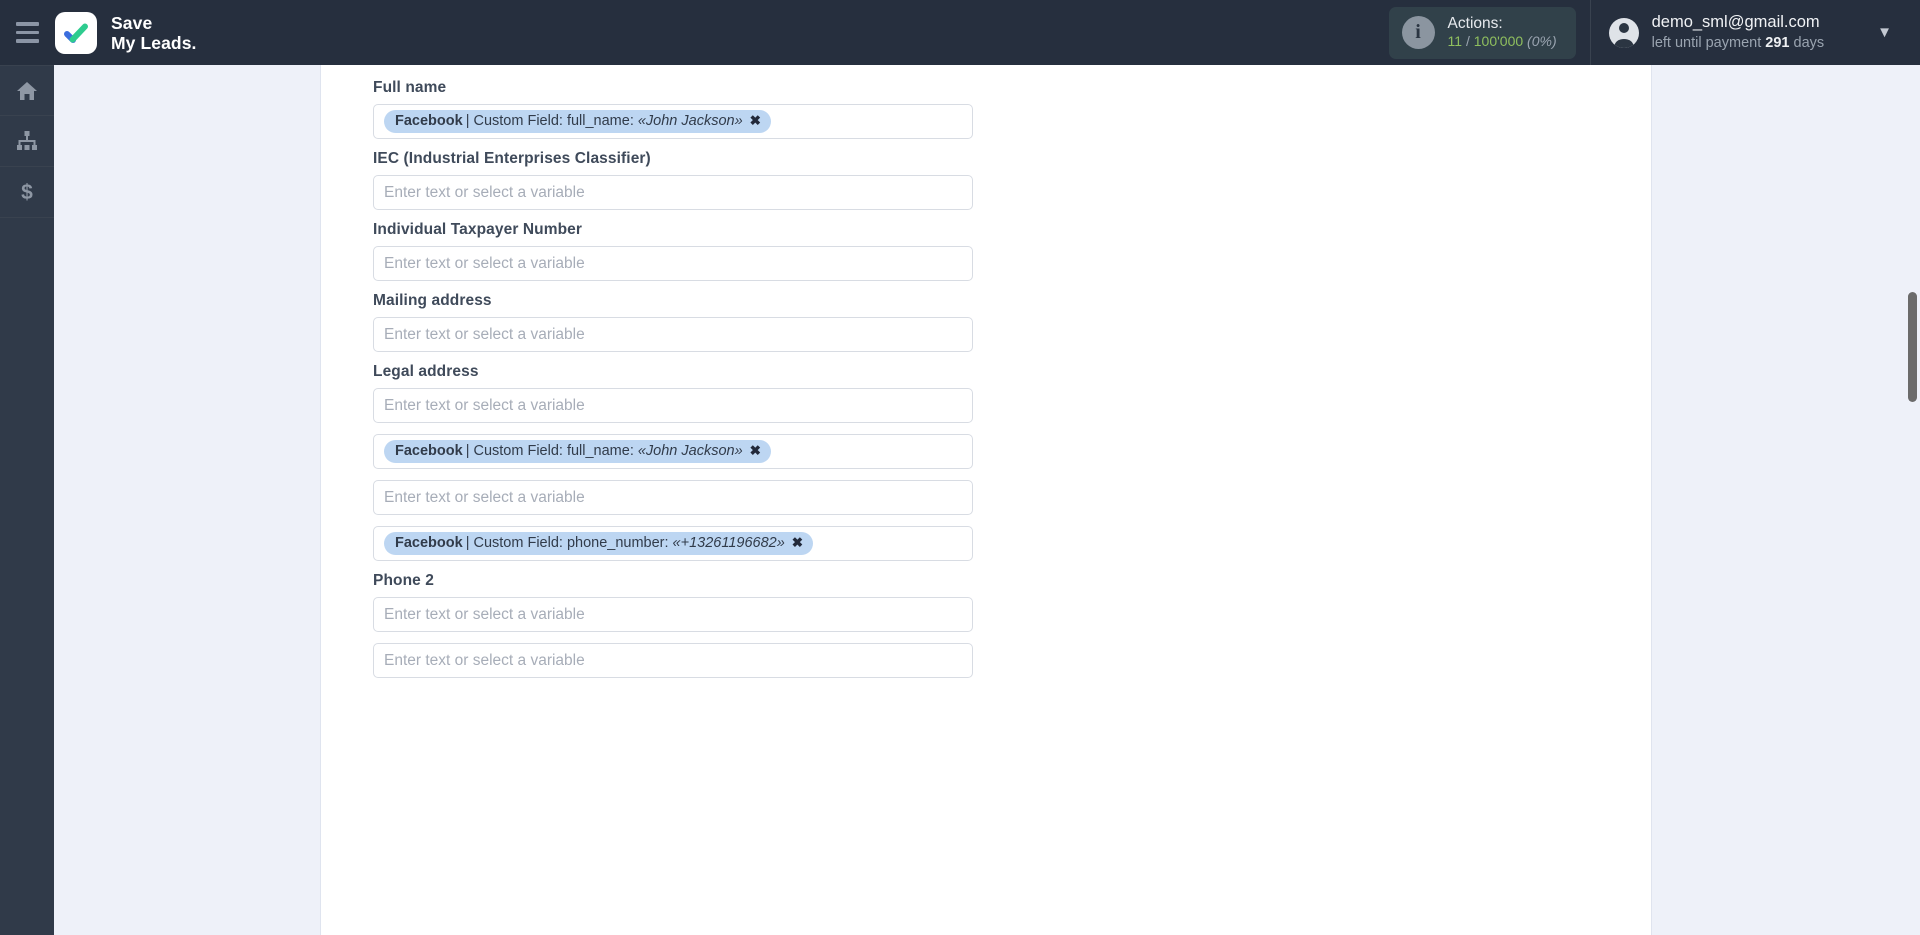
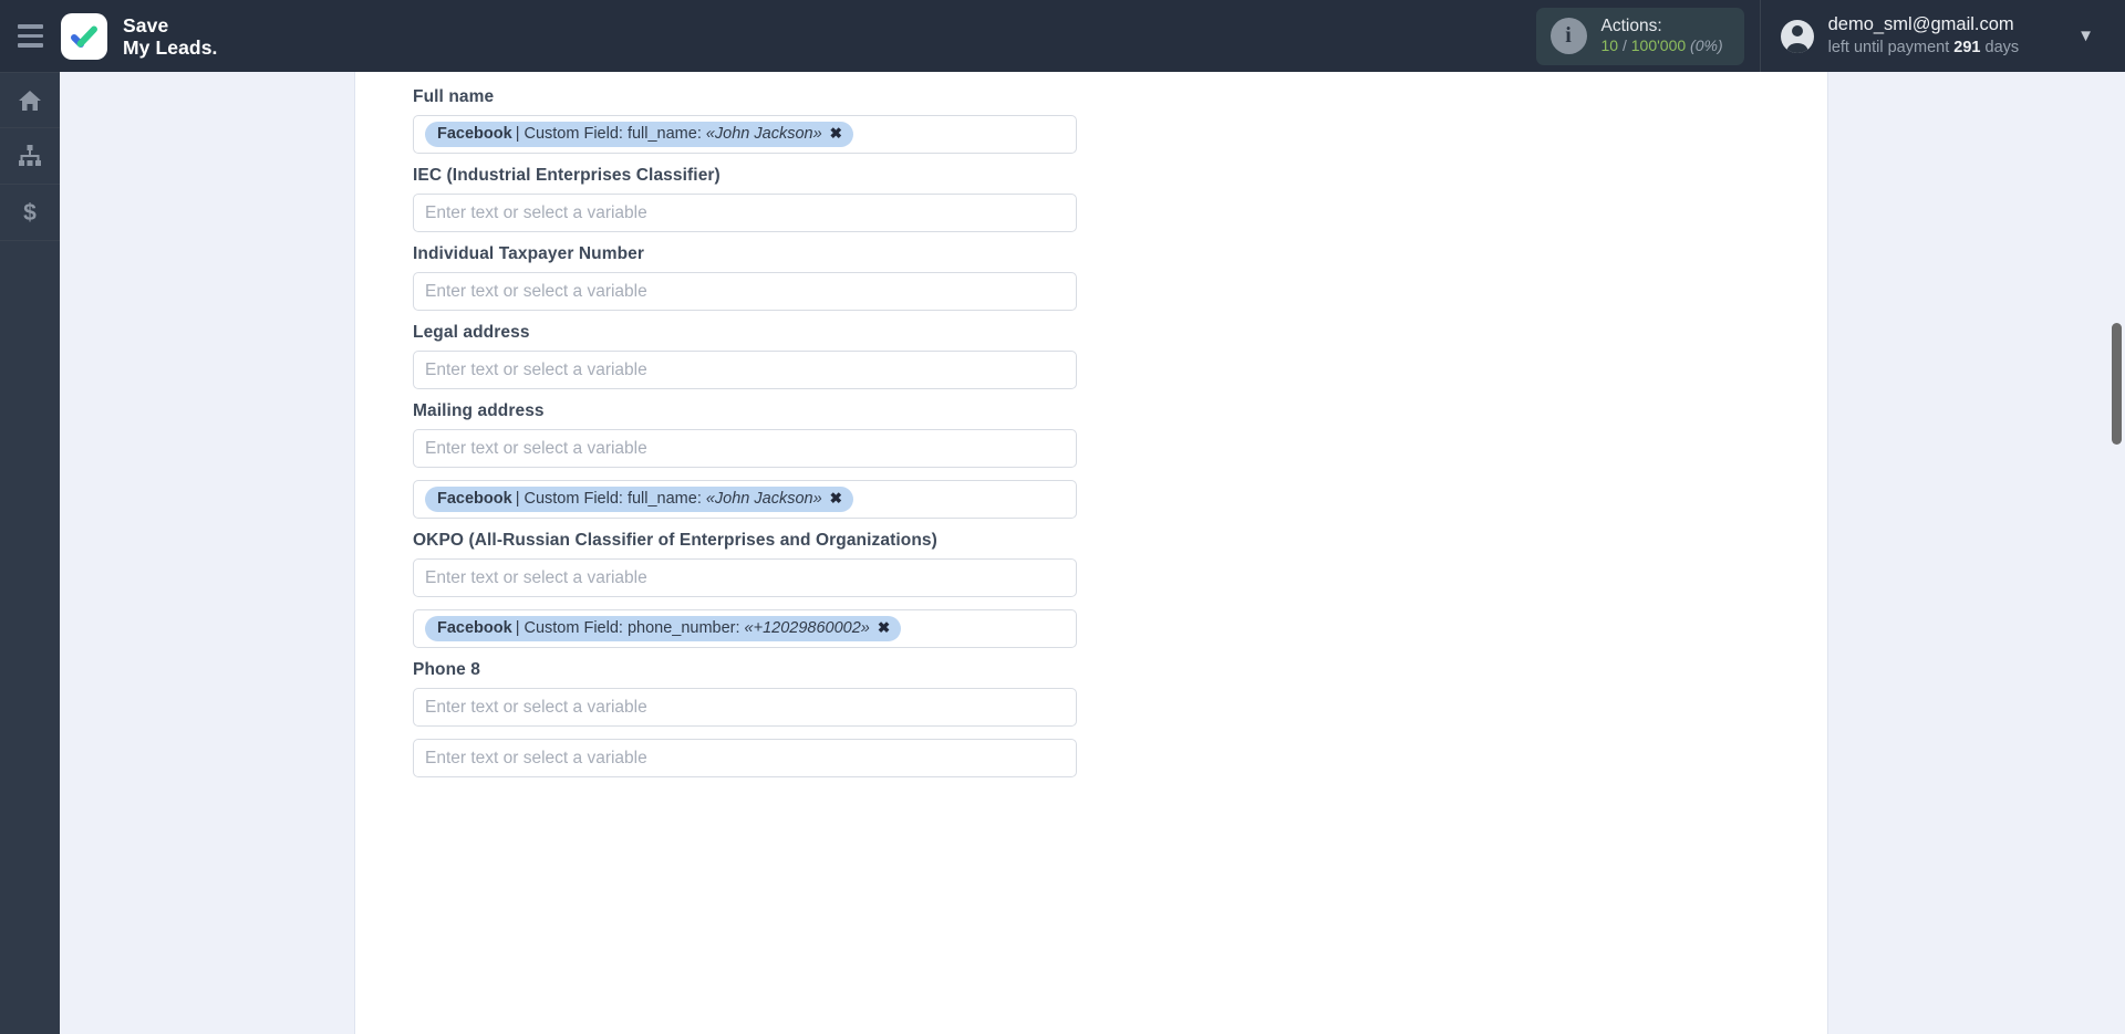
  Save
  My Leads.
  i
  Actions:
- 11 / 100'000 (0%)
+ 10 / 100'000 (0%)
  demo_sml@gmail.com
  left until payment 291 days
  ▼
  $
  Full name
  Facebook
  | Custom Field: full_name:
  «John Jackson»
  ✖
  IEC (Industrial Enterprises Classifier)
  Enter text or select a variable
  Individual Taxpayer Number
  Enter text or select a variable
- Mailing address
+ Legal address
  Enter text or select a variable
- Legal address
+ Mailing address
  Enter text or select a variable
  Facebook
  | Custom Field: full_name:
  «John Jackson»
  ✖
+ OKPO (All-Russian Classifier of Enterprises and Organizations)
  Enter text or select a variable
  Facebook
  | Custom Field: phone_number:
- «+13261196682»
+ «+12029860002»
  ✖
- Phone 2
+ Phone 8
  Enter text or select a variable
  Enter text or select a variable
